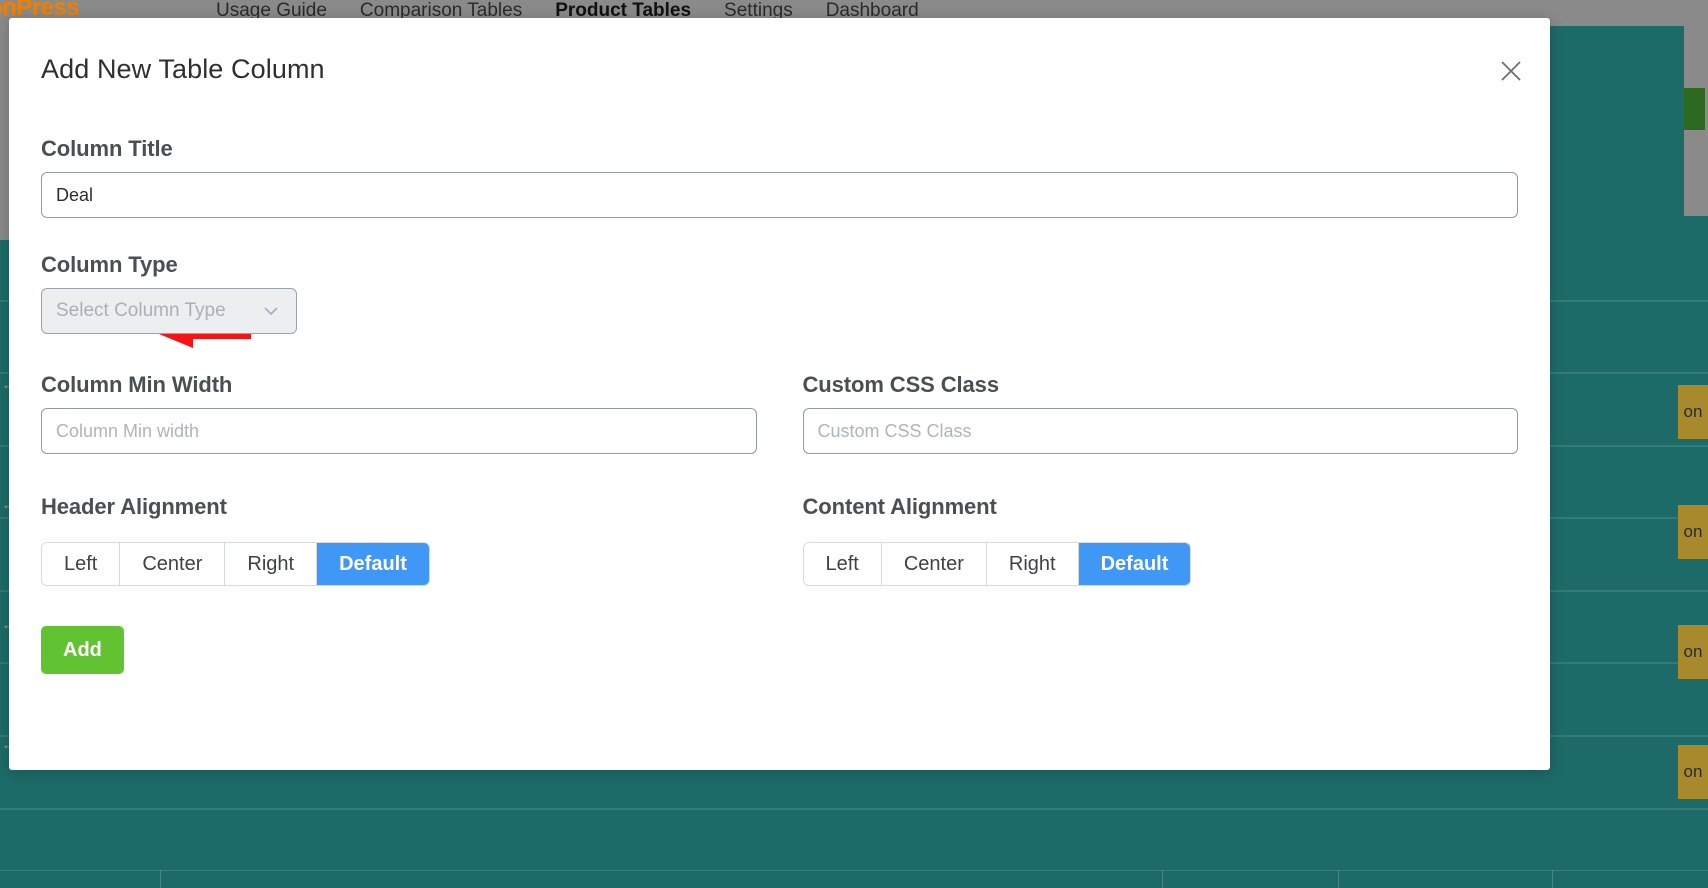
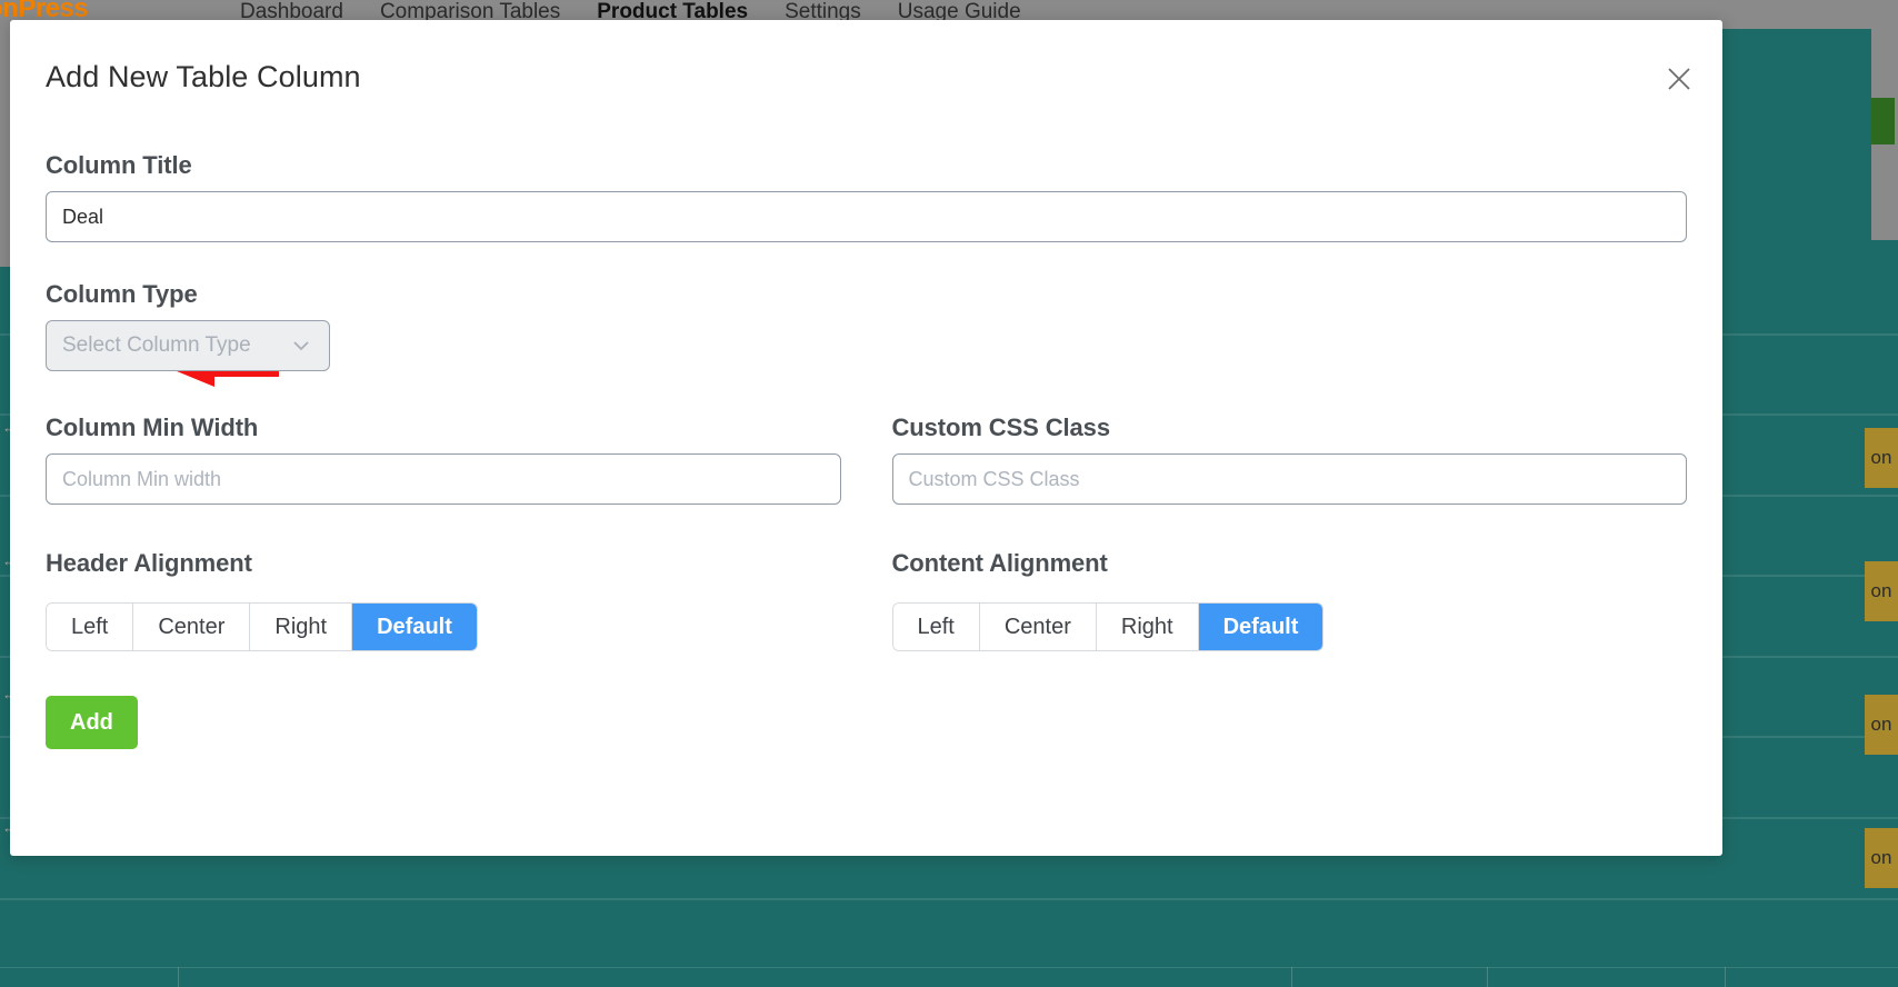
  on
  on
  on
  on
  nPress
- Usage Guide
+ Dashboard
  Comparison Tables
  Product Tables
  Settings
- Dashboard
+ Usage Guide
  Add New Table Column
  Column Title
  Deal
  Column Type
  Select Column Type
  Column Min Width
  Column Min width
  Custom CSS Class
  Custom CSS Class
  Header Alignment
  Left
  Center
  Right
  Default
  Content Alignment
  Left
  Center
  Right
  Default
  Add
